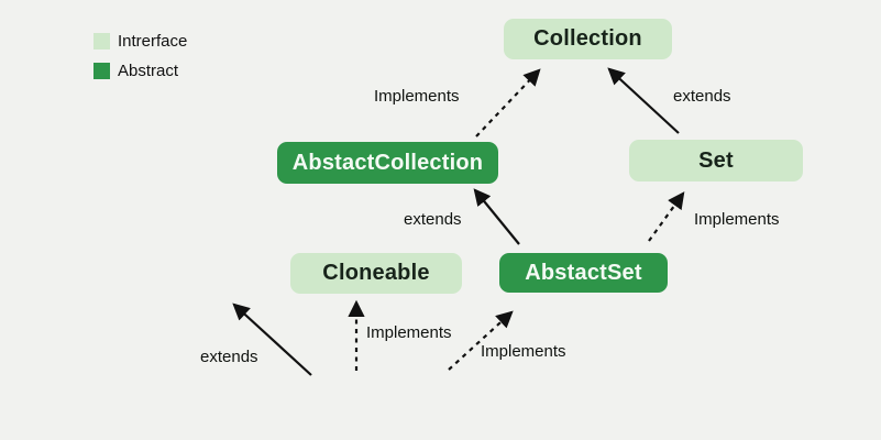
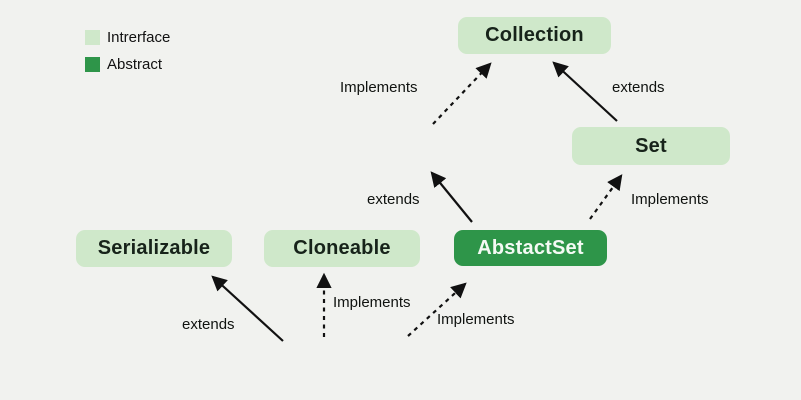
  Intrerface
  Abstract
  Collection
- AbstactCollection
  Set
+ Serializable
  Cloneable
  AbstactSet
  Implements
  extends
  extends
  Implements
  extends
  Implements
  Implements
